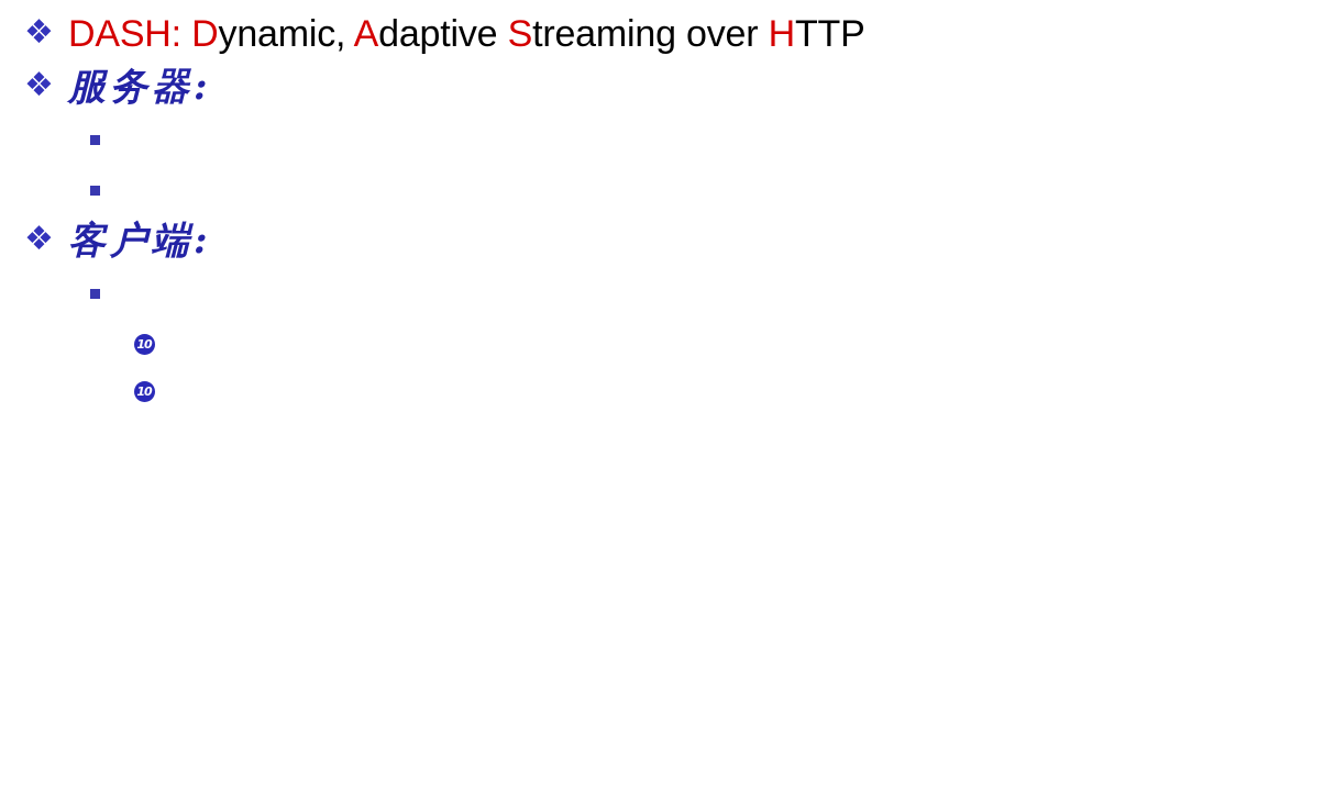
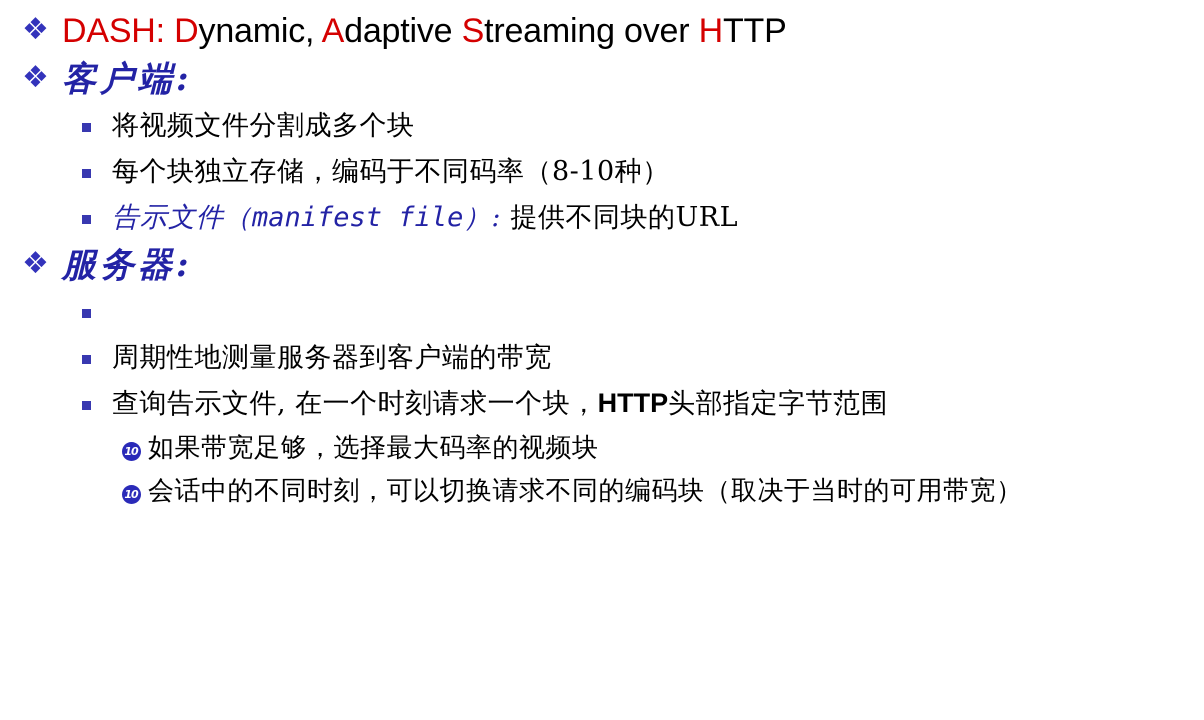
  ❖
  DASH: Dynamic, Adaptive Streaming over HTTP
  ❖
- 服务器:
+ 客户端:
+ 将视频文件分割成多个块
+ 每个块独立存储，编码于不同码率（8-10种）
+ 告示文件（manifest file）: 提供不同块的URL
  ❖
- 客户端:
+ 服务器:
+ 周期性地测量服务器到客户端的带宽
+ 查询告示文件, 在一个时刻请求一个块，HTTP头部指定字节范围
  10
+ 如果带宽足够，选择最大码率的视频块
  10
+ 会话中的不同时刻，可以切换请求不同的编码块（取决于当时的可用带宽）
